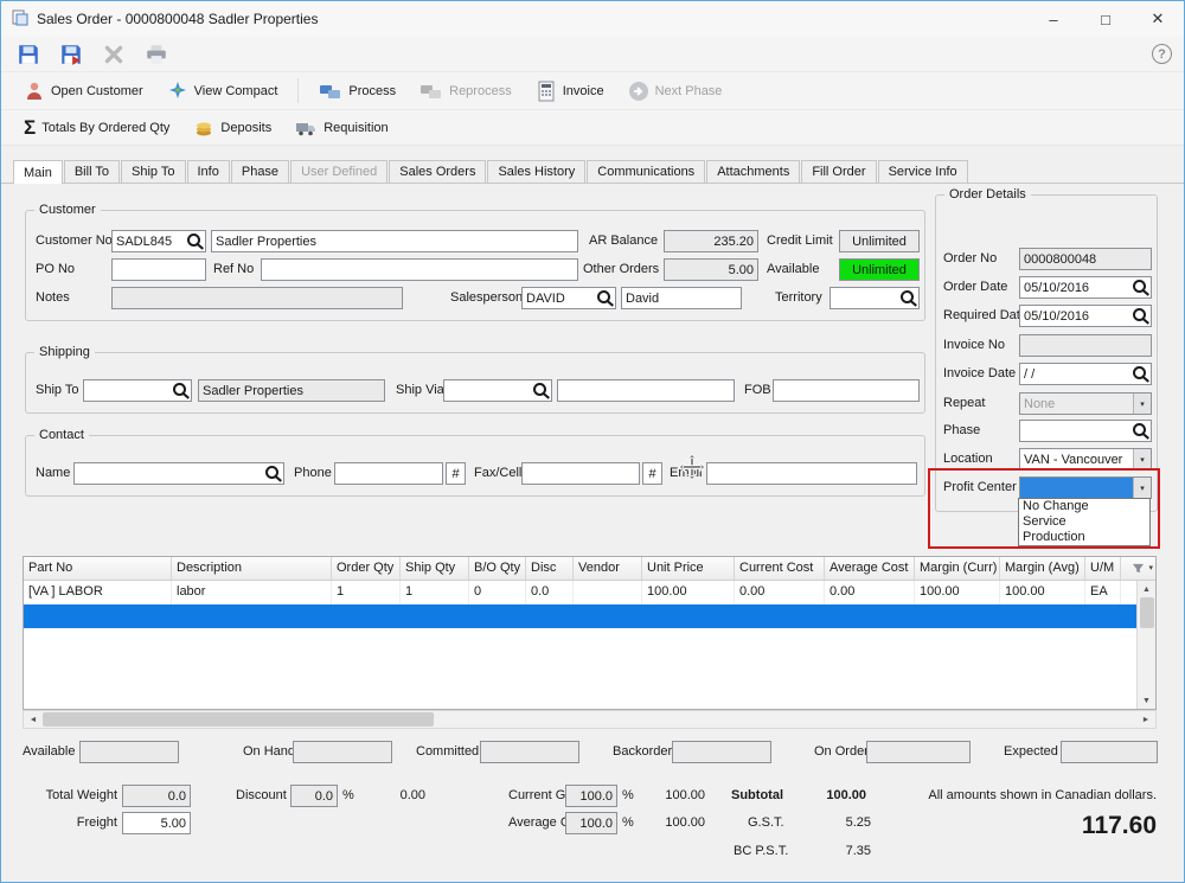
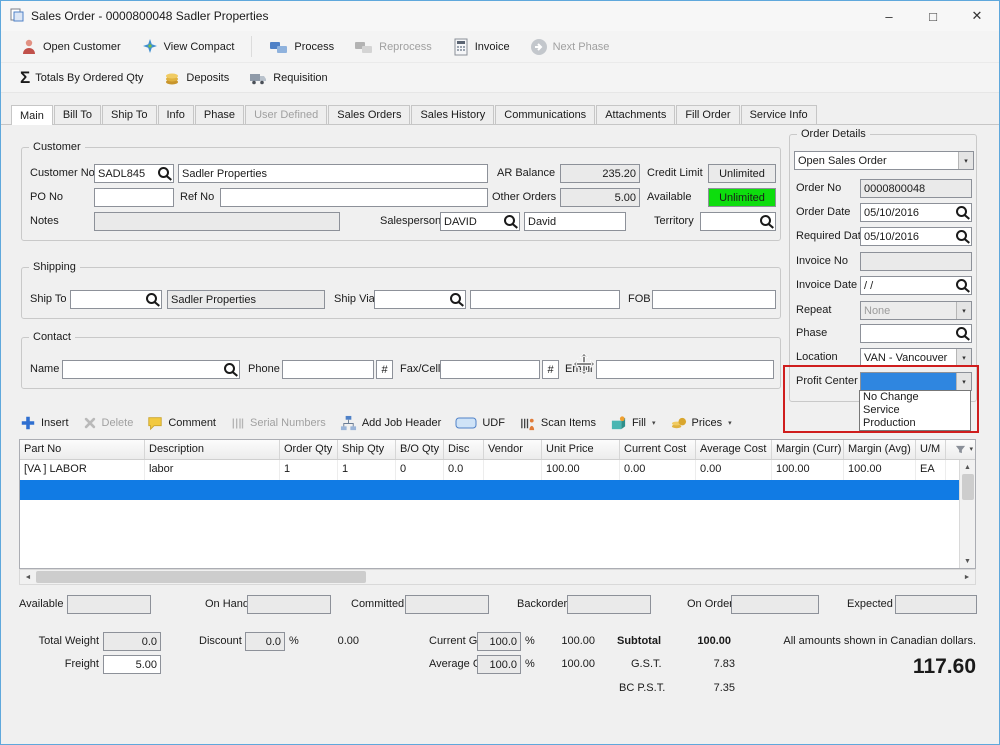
  Sales Order - 0000800048 Sadler Properties
  –
  □
  ✕
- ?
  Open Customer
  View Compact
  Process
  Reprocess
  Invoice
  Next Phase
  Σ
  Totals By Ordered Qty
  Deposits
  Requisition
  Main
  Bill To
  Ship To
  Info
  Phase
  User Defined
  Sales Orders
  Sales History
  Communications
  Attachments
  Fill Order
  Service Info
  Customer
  Customer No
  SADL845
  Sadler Properties
  AR Balance
  235.20
  Credit Limit
  Unlimited
  PO No
  Ref No
  Other Orders
  5.00
  Available
  Unlimited
  Notes
  Salesperson
  DAVID
  David
  Territory
  Shipping
  Ship To
  Sadler Properties
  Ship Via
  FOB
  Contact
  Name
  Phone
  #
  Fax/Cel
  #
  Emil
  Order Details
+ Open Sales Order
  Order No
  0000800048
  Order Date
  05/10/2016
  Required Da
  05/10/2016
  Invoice No
  Invoice Date
  / /
  Repeat
  None
  Phase
  Location
  VAN - Vancouver
  Profit Center
  No Change
  Service
  Production
+ Insert
+ Delete
+ Comment
+ Serial Numbers
+ Add Job Header
+ UDF
+ Scan Items
+ Fill
+ Prices
  Part No
  Description
  Order Qty
  Ship Qty
  B/O Qty
  Disc
  Vendor
  Unit Price
  Current Cost
  Average Cost
  Margin (Curr)
  Margin (Avg)
  U/M
  [VA ] LABOR
  labor
  1
  1
  0
  0.0
  100.00
  0.00
  0.00
  100.00
  100.00
  EA
  Available
  On Hand
  Committed
  Backorder
  On Orde
  Expected
  Total Weight
  0.0
  Discount
  0.0
  %
  0.00
  Current G
  100.0
  %
  100.00
  Subtotal
  100.00
  All amounts shown in Canadian dollars.
  Freight
  5.00
  Average
  100.0
  %
  100.00
  G.S.T.
- 5.25
+ 7.83
  BC P.S.T.
  7.35
  117.60
